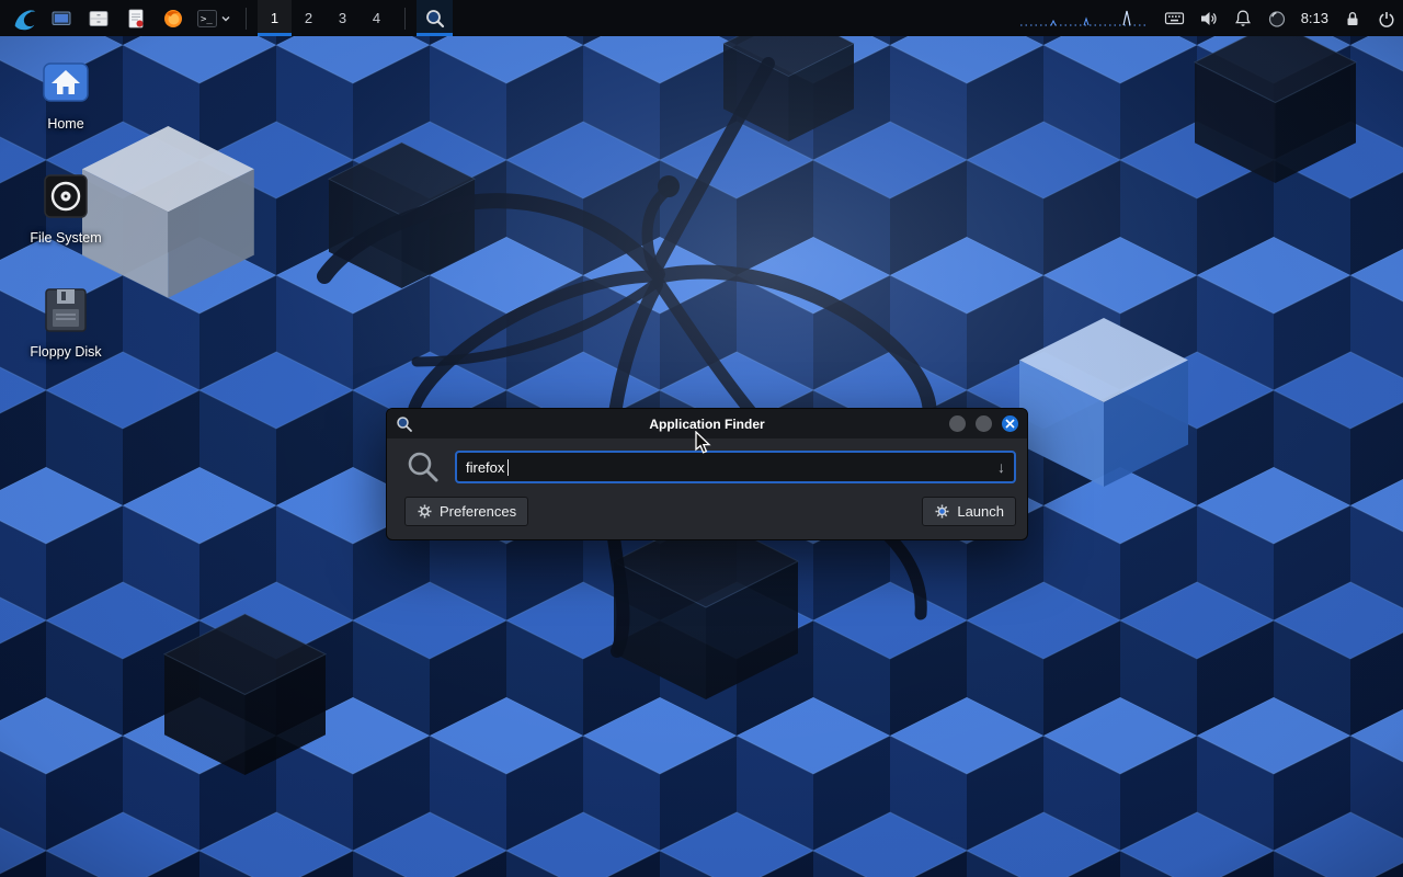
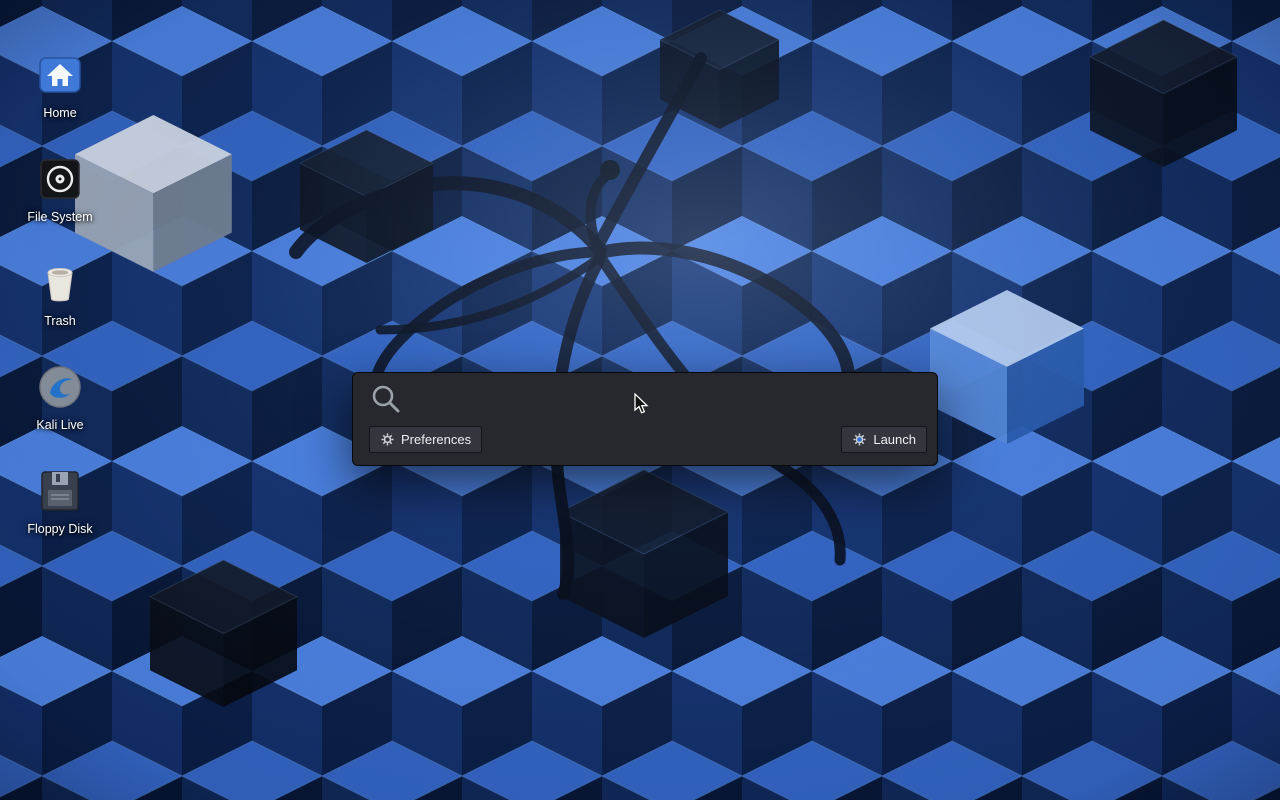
- >_
- 1
- 2
- 3
- 4
- 8:13
  Home
  File System
+ Trash
+ Kali Live
  Floppy Disk
- Application Finder
- firefox
- ↓
  Preferences
  Launch
